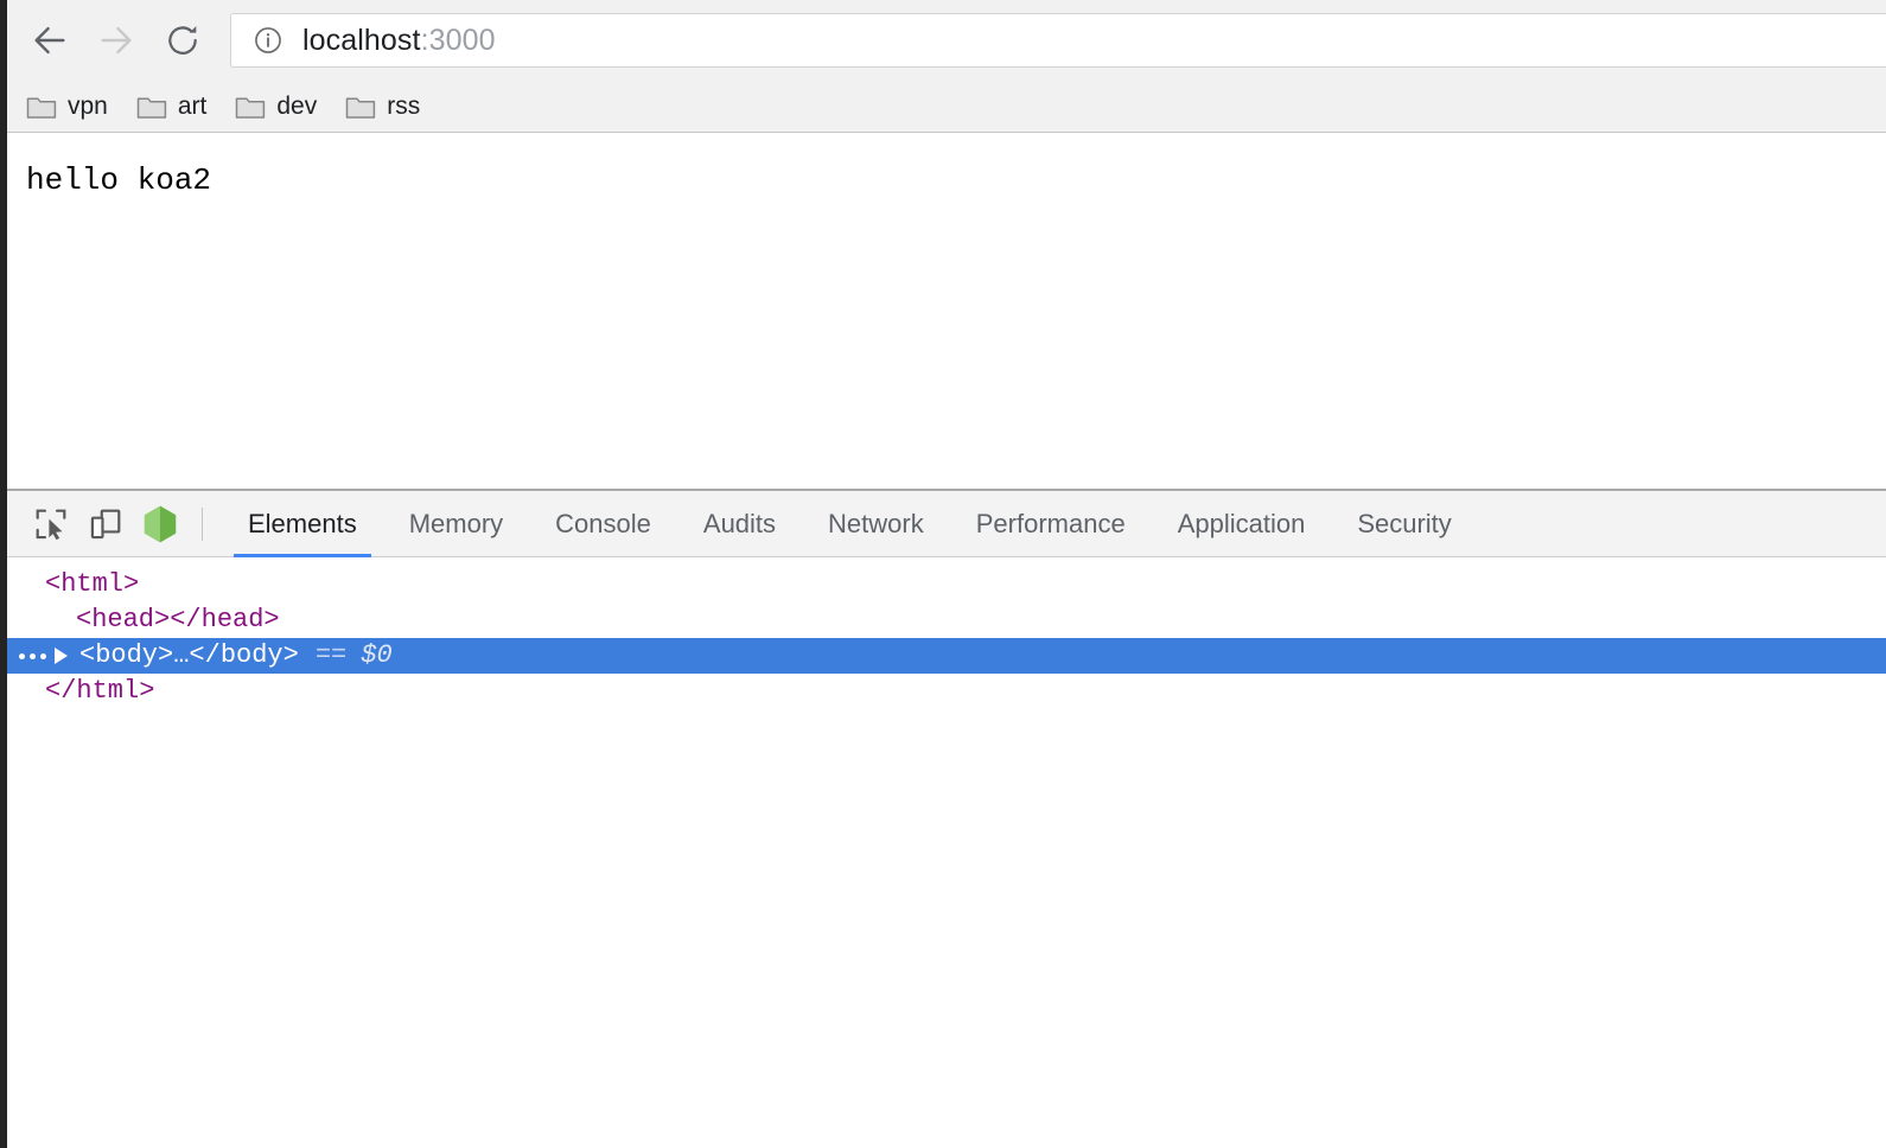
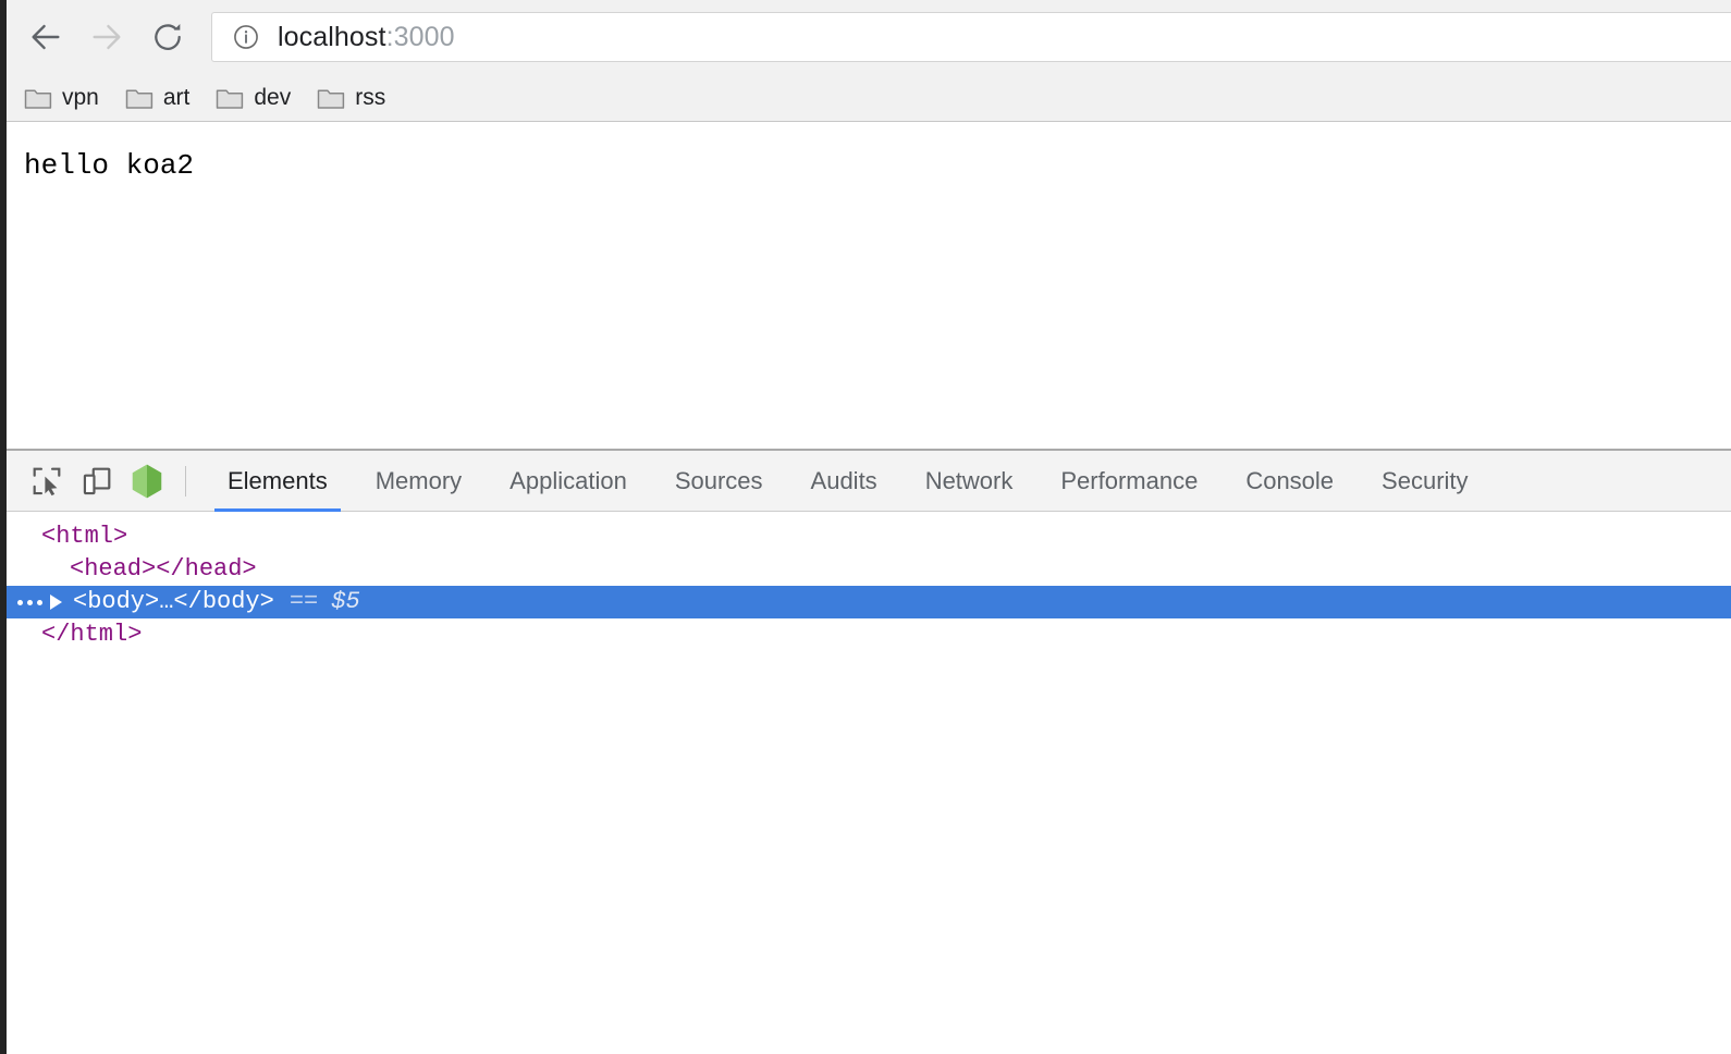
  localhost:3000
  vpn
  art
  dev
  rss
  hello koa2
  Elements
  Memory
- Console
+ Application
+ Sources
  Audits
  Network
  Performance
- Application
+ Console
  Security
  <html>
  <head></head>
  <body>
  …
  </body>
  ==
- $0
+ $5
  </html>
